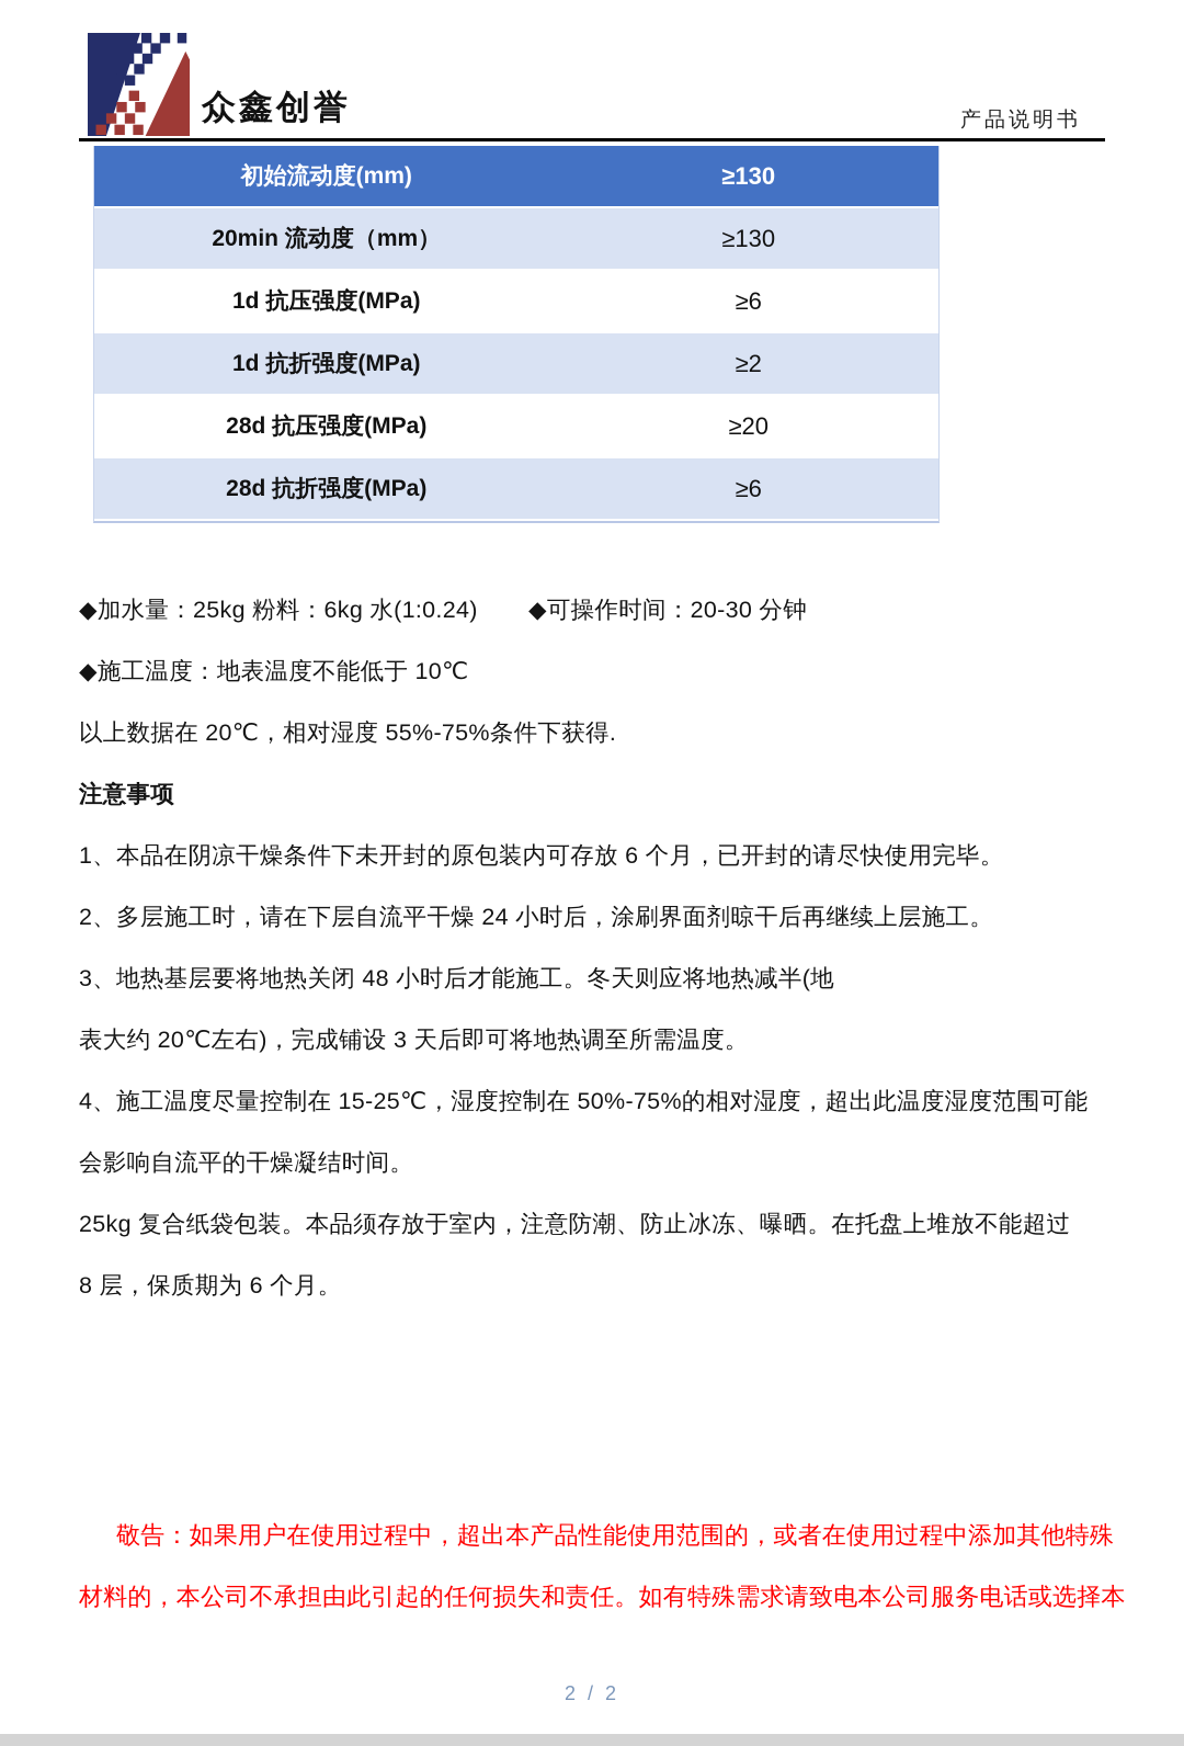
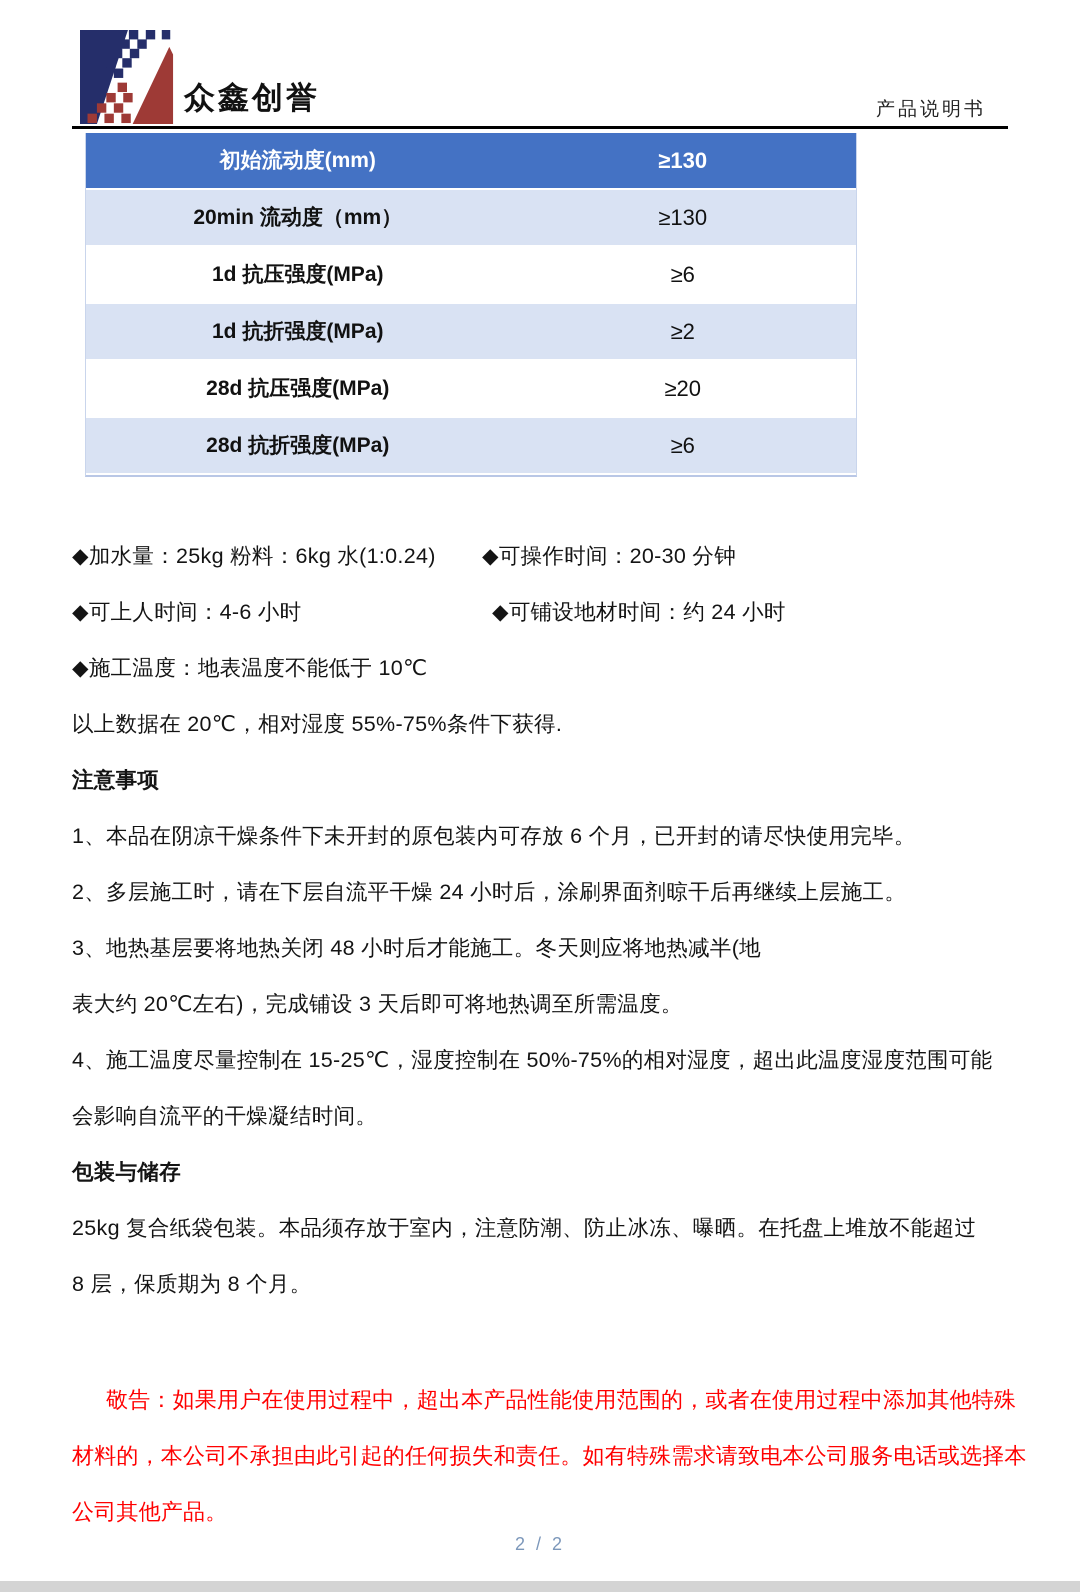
  众鑫创誉
  产品说明书
  初始流动度(mm)
  ≥130
  20min 流动度（mm）
  ≥130
  1d 抗压强度(MPa)
  ≥6
  1d 抗折强度(MPa)
  ≥2
  28d 抗压强度(MPa)
  ≥20
  28d 抗折强度(MPa)
  ≥6
  ◆加水量：25kg 粉料：6kg 水(1:0.24)
  ◆可操作时间：20-30 分钟
+ ◆可上人时间：4-6 小时
+ ◆可铺设地材时间：约 24 小时
  ◆施工温度：地表温度不能低于 10℃
  以上数据在 20℃，相对湿度 55%-75%条件下获得.
  注意事项
  1、本品在阴凉干燥条件下未开封的原包装内可存放 6 个月，已开封的请尽快使用完毕。
  2、多层施工时，请在下层自流平干燥 24 小时后，涂刷界面剂晾干后再继续上层施工。
  3、地热基层要将地热关闭 48 小时后才能施工。冬天则应将地热减半(地
  表大约 20℃左右)，完成铺设 3 天后即可将地热调至所需温度。
  4、施工温度尽量控制在 15-25℃，湿度控制在 50%-75%的相对湿度，超出此温度湿度范围可能
  会影响自流平的干燥凝结时间。
+ 包装与储存
  25kg 复合纸袋包装。本品须存放于室内，注意防潮、防止冰冻、曝晒。在托盘上堆放不能超过
- 8 层，保质期为 6 个月。
+ 8 层，保质期为 8 个月。
  敬告：如果用户在使用过程中，超出本产品性能使用范围的，或者在使用过程中添加其他特殊
  材料的，本公司不承担由此引起的任何损失和责任。如有特殊需求请致电本公司服务电话或选择本
+ 公司其他产品。
  2 / 2
